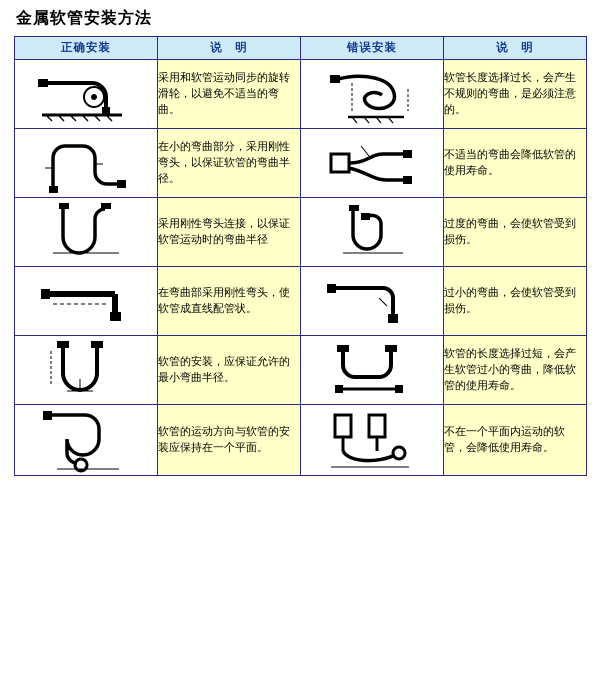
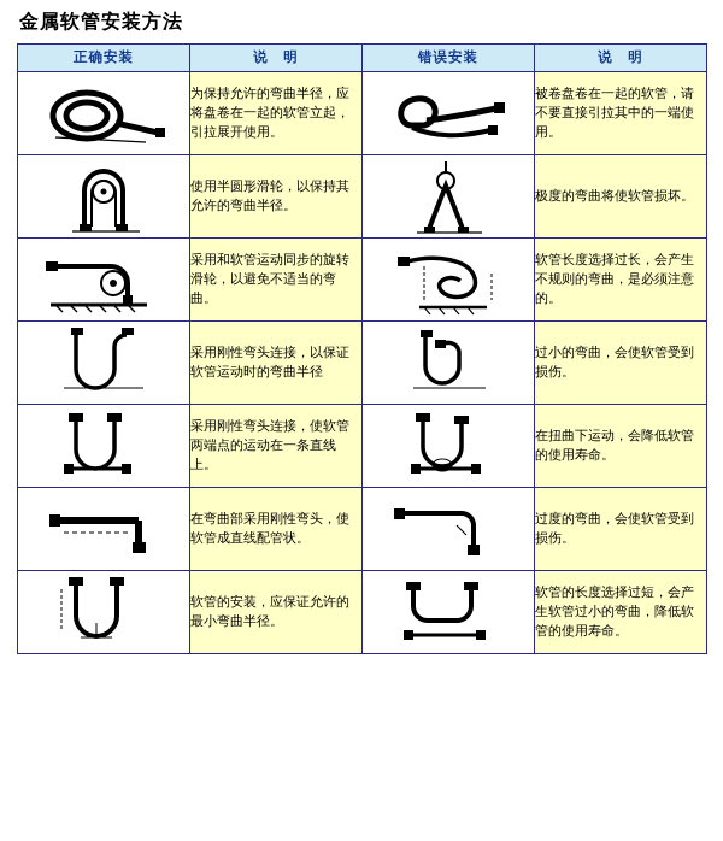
  金属软管安装方法
  正确安装	说 明	错误安装	说 明
+ 	为保持允许的弯曲半径，应将盘卷在一起的软管立起，引拉展开使用。		被卷盘卷在一起的软管，请不要直接引拉其中的一端使用。
+ 	使用半圆形滑轮，以保持其允许的弯曲半径。		极度的弯曲将使软管损坏。
  	采用和软管运动同步的旋转滑轮，以避免不适当的弯曲。		软管长度选择过长，会产生不规则的弯曲，是必须注意的。
- 	在小的弯曲部分，采用刚性弯头，以保证软管的弯曲半径。		不适当的弯曲会降低软管的使用寿命。
- 	采用刚性弯头连接，以保证软管运动时的弯曲半径		过度的弯曲，会使软管受到损伤。
+ 	采用刚性弯头连接，以保证软管运动时的弯曲半径		过小的弯曲，会使软管受到损伤。
+ 	采用刚性弯头连接，使软管两端点的运动在一条直线上。		在扭曲下运动，会降低软管的使用寿命。
- 	在弯曲部采用刚性弯头，使软管成直线配管状。		过小的弯曲，会使软管受到损伤。
+ 	在弯曲部采用刚性弯头，使软管成直线配管状。		过度的弯曲，会使软管受到损伤。
  	软管的安装，应保证允许的最小弯曲半径。		软管的长度选择过短，会产生软管过小的弯曲，降低软管的使用寿命。
- 	软管的运动方向与软管的安装应保持在一个平面。		不在一个平面内运动的软管，会降低使用寿命。
